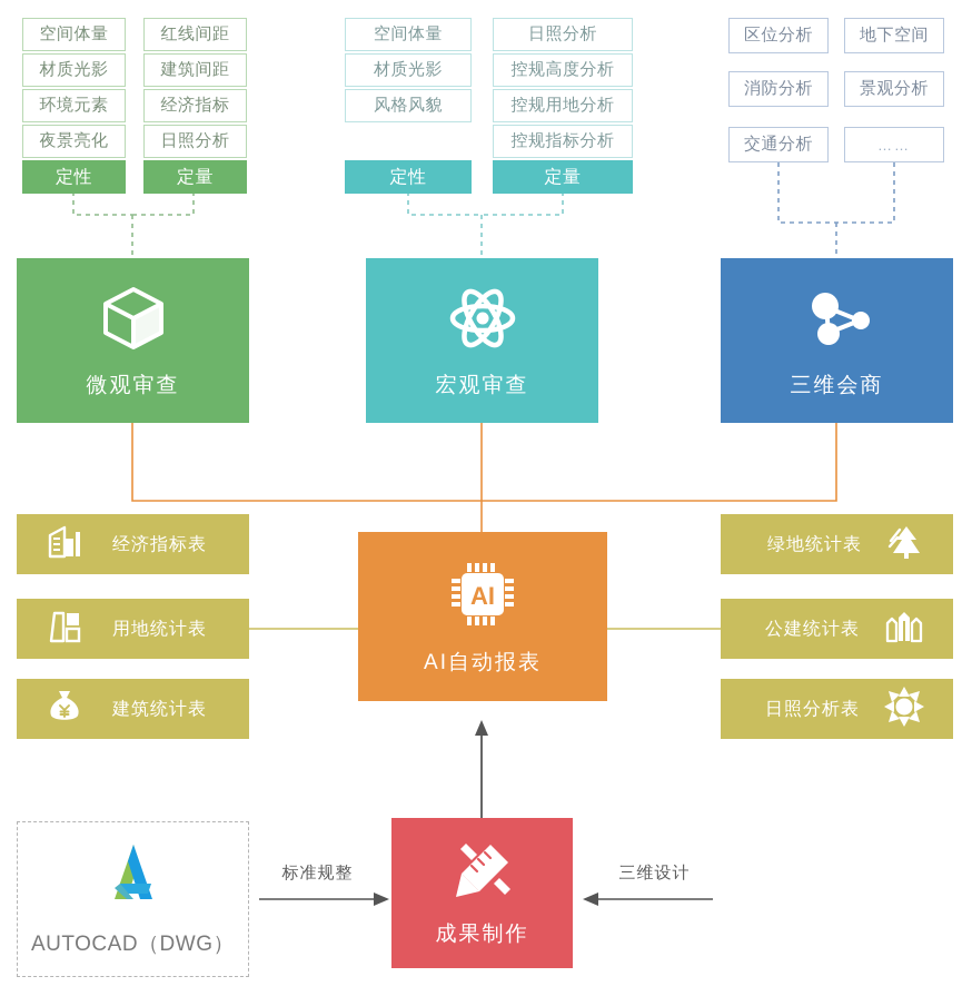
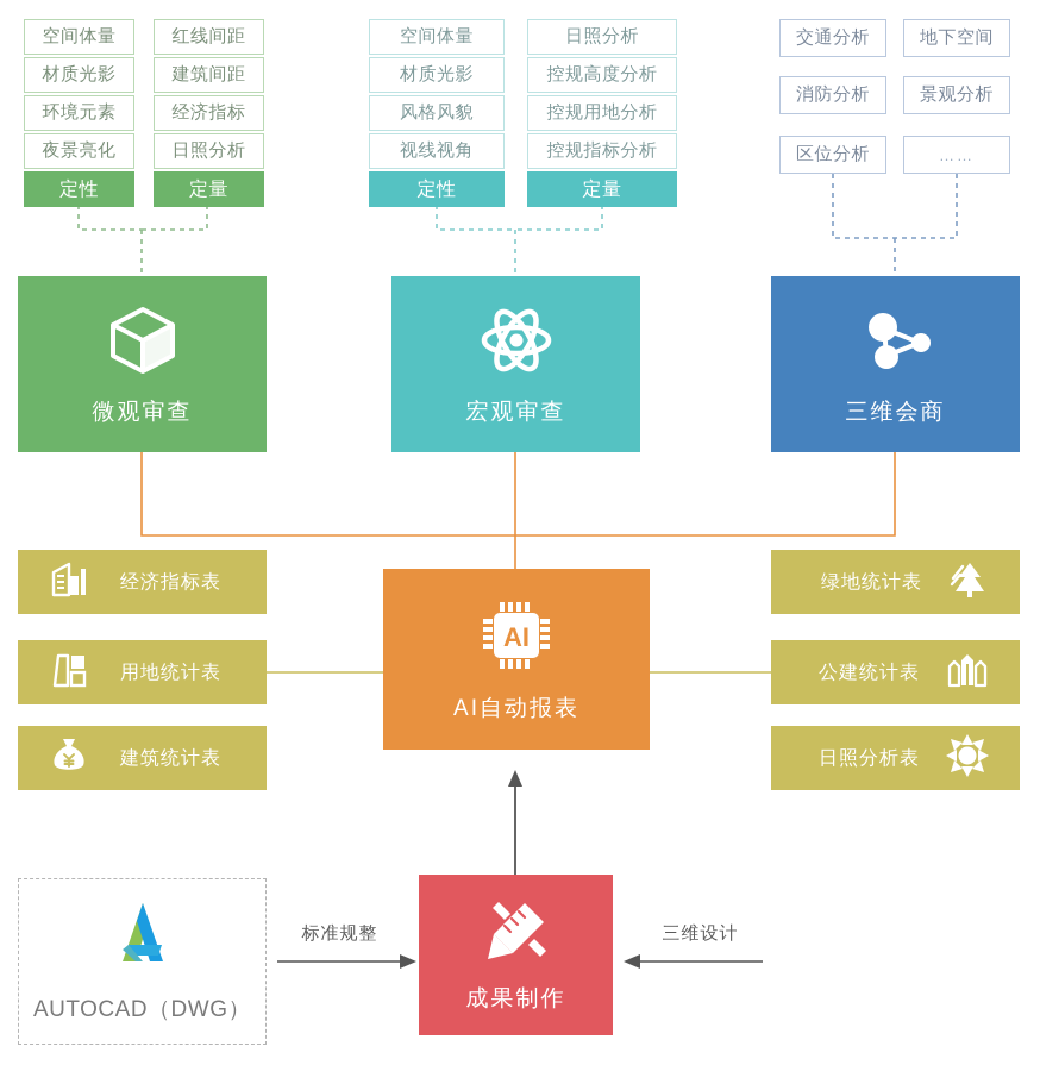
  空间体量
  材质光影
  环境元素
  夜景亮化
  定性
  红线间距
  建筑间距
  经济指标
  日照分析
  定量
  空间体量
  材质光影
  风格风貌
+ 视线视角
  定性
  日照分析
  控规高度分析
  控规用地分析
  控规指标分析
  定量
- 区位分析
+ 交通分析
  消防分析
- 交通分析
+ 区位分析
  地下空间
  景观分析
  ……
  微观审查
  宏观审查
  三维会商
  经济指标表
  用地统计表
  建筑统计表
  绿地统计表
  公建统计表
  日照分析表
  AI
  AI自动报表
  成果制作
  AUTOCAD（DWG）
  标准规整
  三维设计
